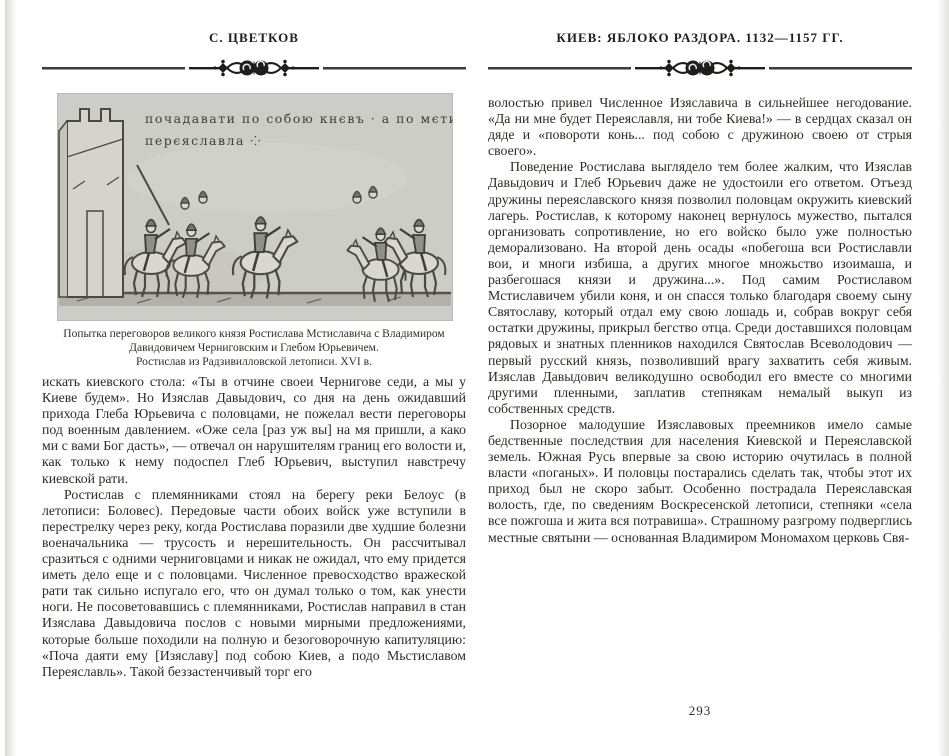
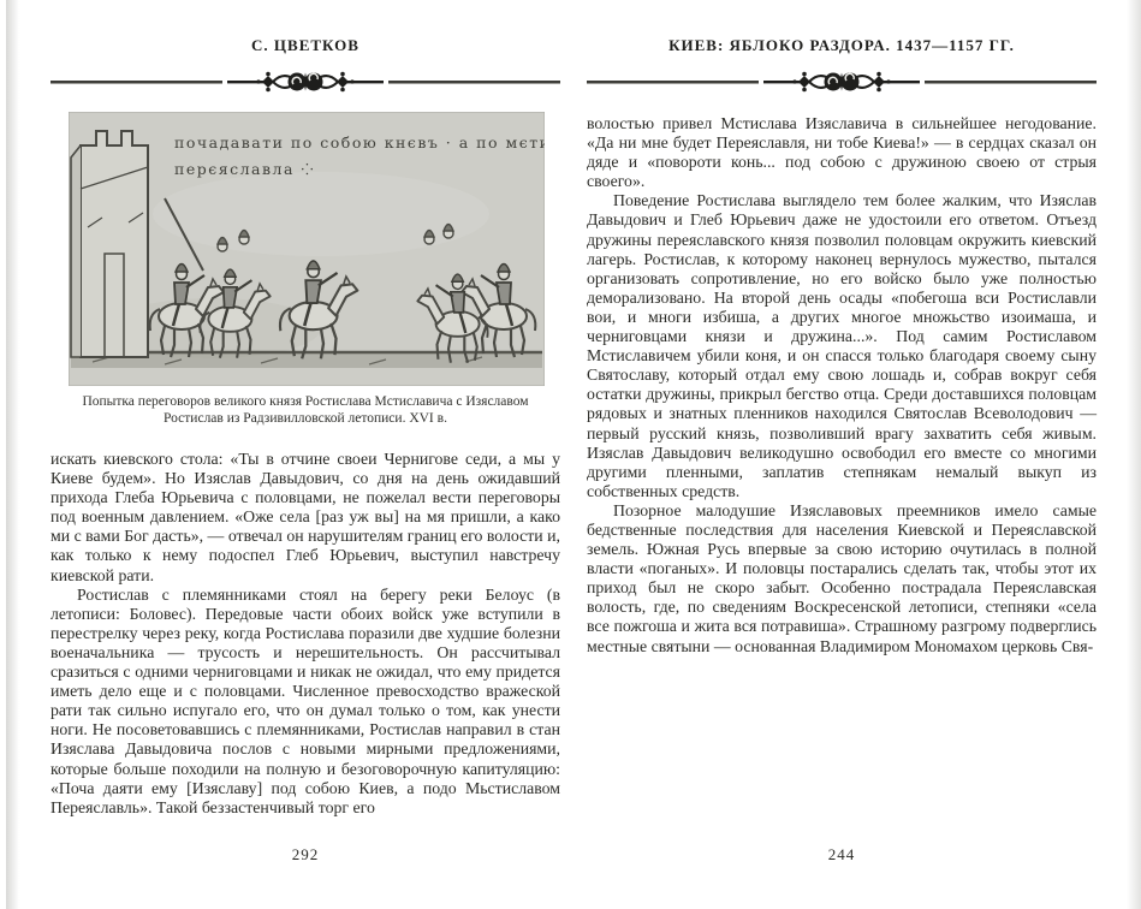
  С. ЦВЕТКОВ
  почадавати по собою кнєвъ · а по мєт
  перєяславла ⁘
- Попытка переговоров великого князя Ростислава Мстиславича с Владимиром
+ Попытка переговоров великого князя Ростислава Мстиславича с Изяславом
- Давидовичем Черниговским и Глебом Юрьевичем.
  Ростислав из Радзивилловской летописи. XVI в.
  искать киевского стола: «Ты в отчине своеи Чернигове седи, а мы у Киеве будем». Но Изяслав Давыдович, со дня на день ожидавший прихода Глеба Юрьевича с половцами, не пожелал вести переговоры под военным давлением. «Оже села [раз уж вы] на мя пришли, а како ми с вами Бог дасть», — отвечал он нарушителям границ его волости и, как только к нему подоспел Глеб Юрьевич, выступил навстречу киевской рати.
  Ростислав с племянниками стоял на берегу реки Белоус (в летописи: Боловес). Передовые части обоих войск уже вступили в перестрелку через реку, когда Ростислава поразили две худшие болезни военачальника — трусость и нерешительность. Он рассчитывал сразиться с одними черниговцами и никак не ожидал, что ему придется иметь дело еще и с половцами. Численное превосходство вражеской рати так сильно испугало его, что он думал только о том, как унести ноги. Не посоветовавшись с племянниками, Ростислав направил в стан Изяслава Давыдовича послов с новыми мирными предложениями, которые больше походили на полную и безоговорочную капитуляцию: «Поча даяти ему [Изяславу] под собою Киев, а подо Мьстиславом Переяславль». Такой беззастенчивый торг его
+ 292
- КИЕВ: ЯБЛОКО РАЗДОРА. 1132—1157 ГГ.
+ КИЕВ: ЯБЛОКО РАЗДОРА. 1437—1157 ГГ.
- волостью привел Численное Изяславича в сильнейшее негодование. «Да ни мне будет Переяславля, ни тобе Киева!» — в сердцах сказал он дяде и «повороти конь... под собою с дружиною своею от стрыя своего».
+ волостью привел Мстислава Изяславича в сильнейшее негодование. «Да ни мне будет Переяславля, ни тобе Киева!» — в сердцах сказал он дяде и «повороти конь... под собою с дружиною своею от стрыя своего».
- Поведение Ростислава выглядело тем более жалким, что Изяслав Давыдович и Глеб Юрьевич даже не удостоили его ответом. Отъезд дружины переяславского князя позволил половцам окружить киевский лагерь. Ростислав, к которому наконец вернулось мужество, пытался организовать сопротивление, но его войско было уже полностью деморализовано. На второй день осады «побегоша вси Ростиславли вои, и многи избиша, а других многое множьство изоимаша, и разбегошася князи и дружина...». Под самим Ростиславом Мстиславичем убили коня, и он спасся только благодаря своему сыну Святославу, который отдал ему свою лошадь и, собрав вокруг себя остатки дружины, прикрыл бегство отца. Среди доставшихся половцам рядовых и знатных пленников находился Святослав Всеволодович — первый русский князь, позволивший врагу захватить себя живым. Изяслав Давыдович великодушно освободил его вместе со многими другими пленными, заплатив степнякам немалый выкуп из собственных средств.
+ Поведение Ростислава выглядело тем более жалким, что Изяслав Давыдович и Глеб Юрьевич даже не удостоили его ответом. Отъезд дружины переяславского князя позволил половцам окружить киевский лагерь. Ростислав, к которому наконец вернулось мужество, пытался организовать сопротивление, но его войско было уже полностью деморализовано. На второй день осады «побегоша вси Ростиславли вои, и многи избиша, а других многое множьство изоимаша, и черниговцами князи и дружина...». Под самим Ростиславом Мстиславичем убили коня, и он спасся только благодаря своему сыну Святославу, который отдал ему свою лошадь и, собрав вокруг себя остатки дружины, прикрыл бегство отца. Среди доставшихся половцам рядовых и знатных пленников находился Святослав Всеволодович — первый русский князь, позволивший врагу захватить себя живым. Изяслав Давыдович великодушно освободил его вместе со многими другими пленными, заплатив степнякам немалый выкуп из собственных средств.
  Позорное малодушие Изяславовых преемников имело самые бедственные последствия для населения Киевской и Переяславской земель. Южная Русь впервые за свою историю очутилась в полной власти «поганых». И половцы постарались сделать так, чтобы этот их приход был не скоро забыт. Особенно пострадала Переяславская волость, где, по сведениям Воскресенской летописи, степняки «села все пожгоша и жита вся потравиша». Страшному разгрому подверглись местные святыни — основанная Владимиром Мономахом церковь Свя-
- 293
+ 244
